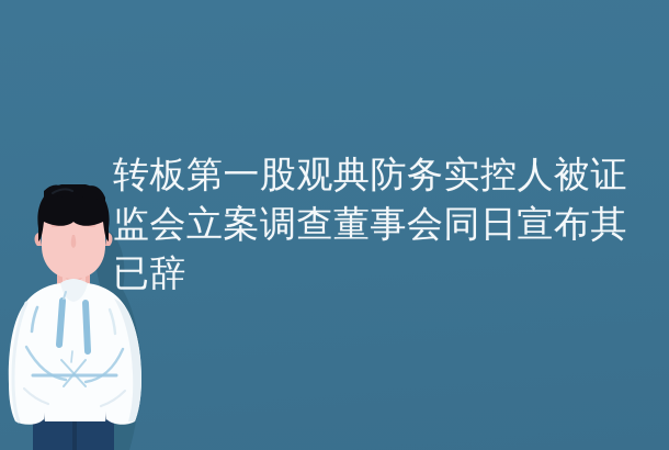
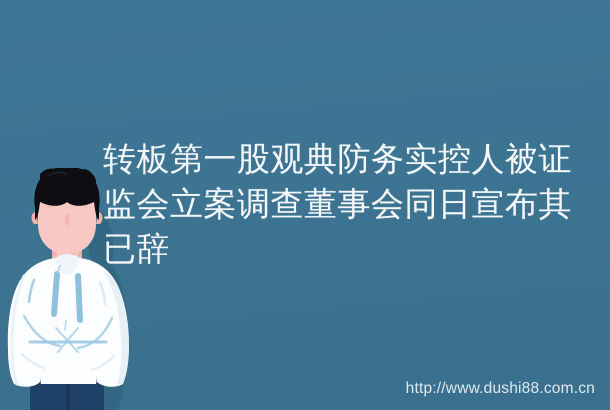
  转板第一股观典防务实控人被证监会立案调查董事会同日宣布其已辞
+ http://www.dushi88.com.cn
